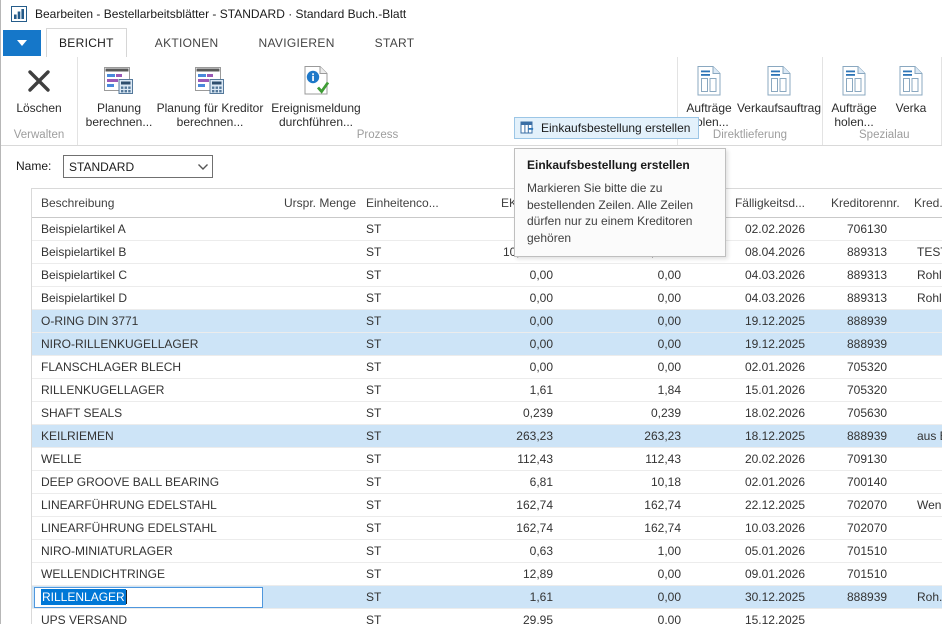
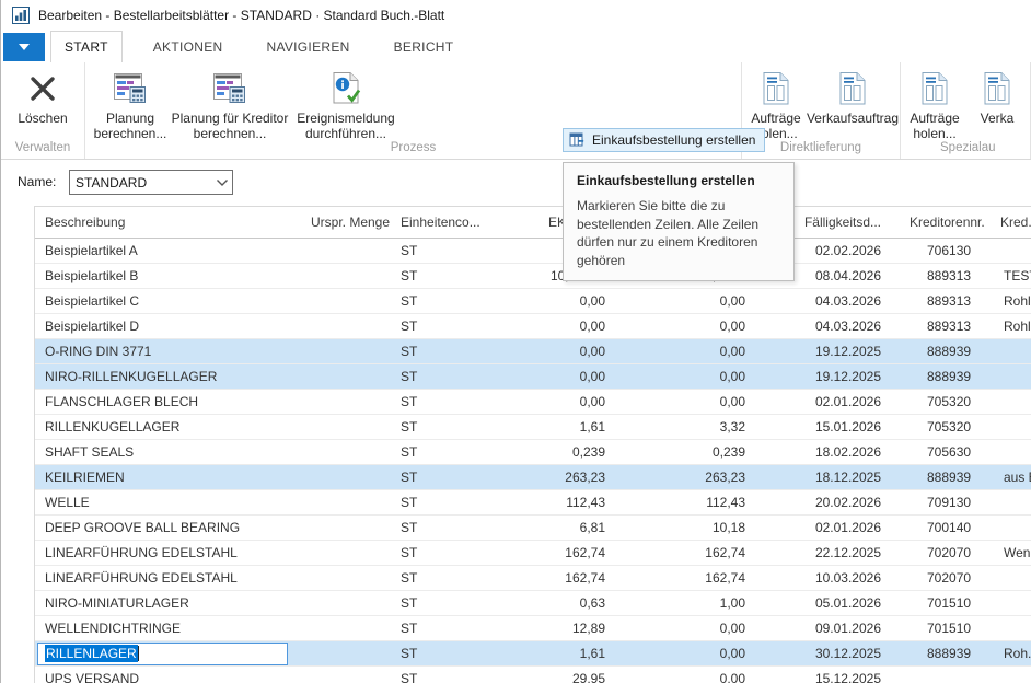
  Bearbeiten - Bestellarbeitsblätter - STANDARD · Standard Buch.-Blatt
- BERICHT
+ START
  AKTIONEN
  NAVIGIEREN
- START
+ BERICHT
  Löschen
  Verwalten
  Planung berechnen...
  Planung für Kreditor berechnen...
  Ereignismeldung durchführen...
  Prozess
  Aufträge len...
  Verkaufsauftrag
  Direktlieferung
  Aufträge holen...
  Verka
  Spezialau
  Einkaufsbestellung erstellen
  Name:
  STANDARD
  Beschreibung
  Urspr. Menge
  Einheitenco...
  EK
  Fälligkeitsd...
  Kreditorennr.
  Kred.
  Beispielartikel A
  ST
  02.02.2026
  706130
  Beispielartikel B
  ST
  08.04.2026
  889313
  TES
  Beispielartikel C
  ST
  0,00
  0,00
  04.03.2026
  889313
  Beispielartikel D
  ST
  0,00
  0,00
  04.03.2026
  889313
  O-RING DIN 3771
  ST
  0,00
  0,00
  19.12.2025
  888939
  NIRO-RILLENKUGELLAGER
  ST
  0,00
  0,00
  19.12.2025
  888939
  FLANSCHLAGER BLECH
  ST
  0,00
  0,00
  02.01.2026
  705320
  RILLENKUGELLAGER
  ST
  1,61
- 1,84
+ 3,32
  15.01.2026
  705320
  SHAFT SEALS
  ST
  0,239
  0,239
  18.02.2026
  705630
  KEILRIEMEN
  ST
  263,23
  263,23
  18.12.2025
  888939
  WELLE
  ST
  112,43
  112,43
  20.02.2026
  709130
  DEEP GROOVE BALL BEARING
  ST
  6,81
  10,18
  02.01.2026
  700140
  LINEARFÜHRUNG EDELSTAHL
  ST
  162,74
  162,74
  22.12.2025
  702070
  Wen
  LINEARFÜHRUNG EDELSTAHL
  ST
  162,74
  162,74
  10.03.2026
  702070
  NIRO-MINIATURLAGER
  ST
  0,63
  1,00
  05.01.2026
  701510
  WELLENDICHTRINGE
  ST
  12,89
  0,00
  09.01.2026
  701510
  RILLENLAGER
  ST
  1,61
  0,00
  30.12.2025
  888939
  Roh.
  UPS VERSAND
  ST
  29,95
  0,00
  15.12.2025
  Einkaufsbestellung erstellen
  Markieren Sie bitte die zu bestellenden Zeilen. Alle Zeilen dürfen nur zu einem Kreditoren gehören
